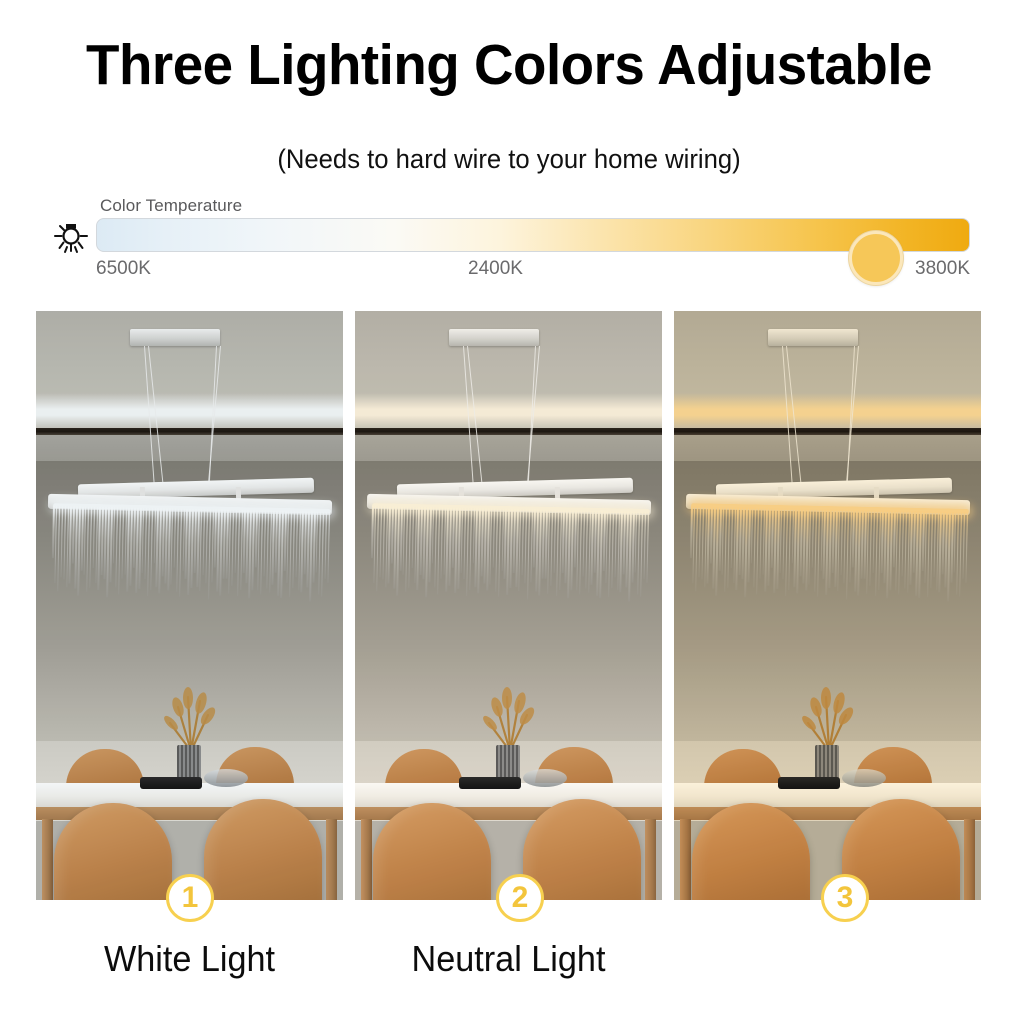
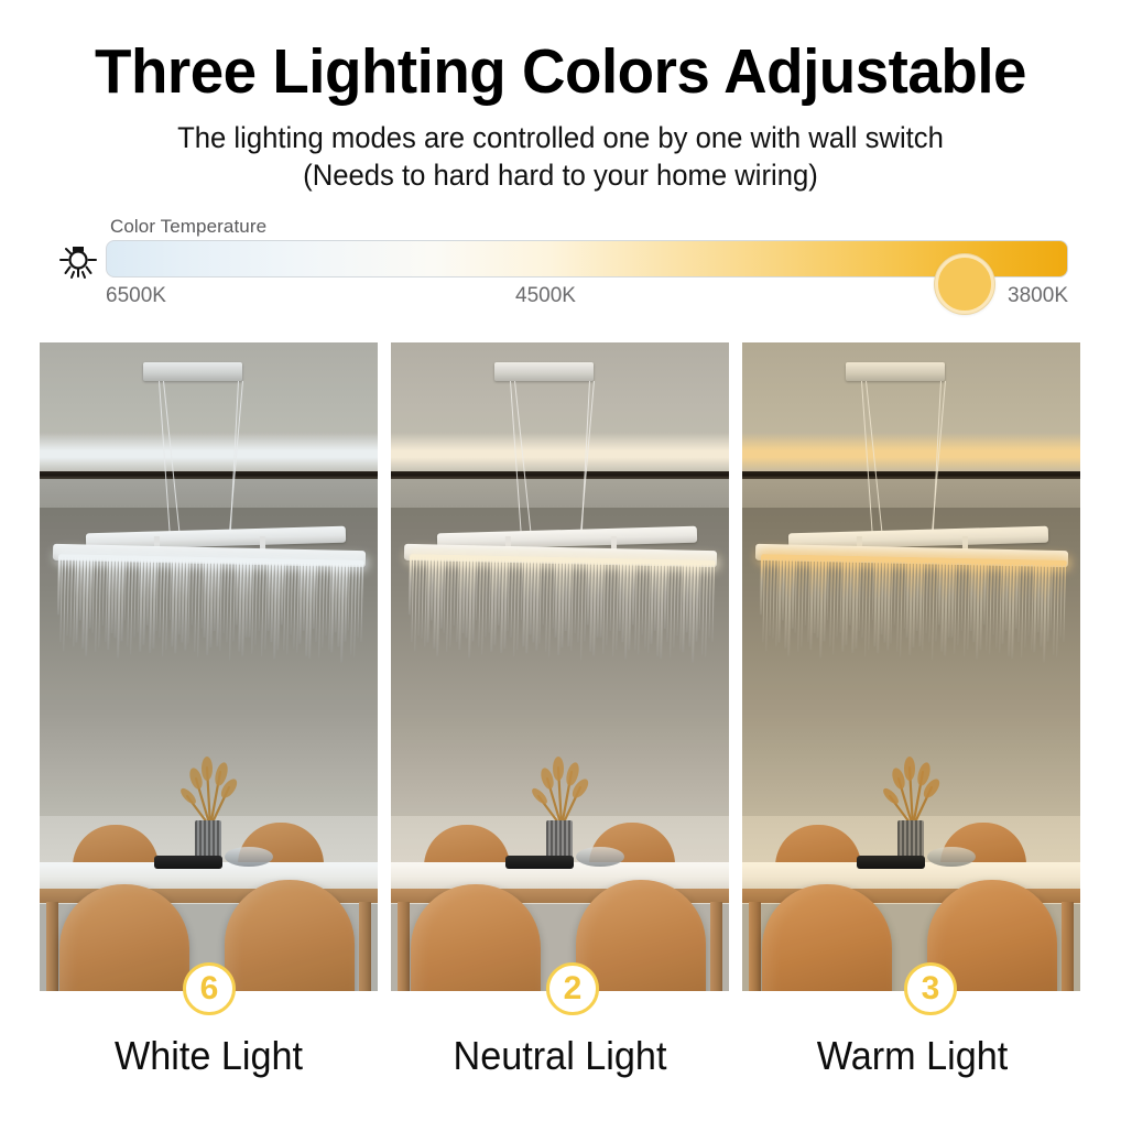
  Three Lighting Colors Adjustable
+ The lighting modes are controlled one by one with wall switch
- (Needs to hard wire to your home wiring)
+ (Needs to hard hard to your home wiring)
  Color Temperature
  6500K
- 2400K
+ 4500K
  3800K
- 1
+ 6
  2
  3
  White Light
  Neutral Light
+ Warm Light
